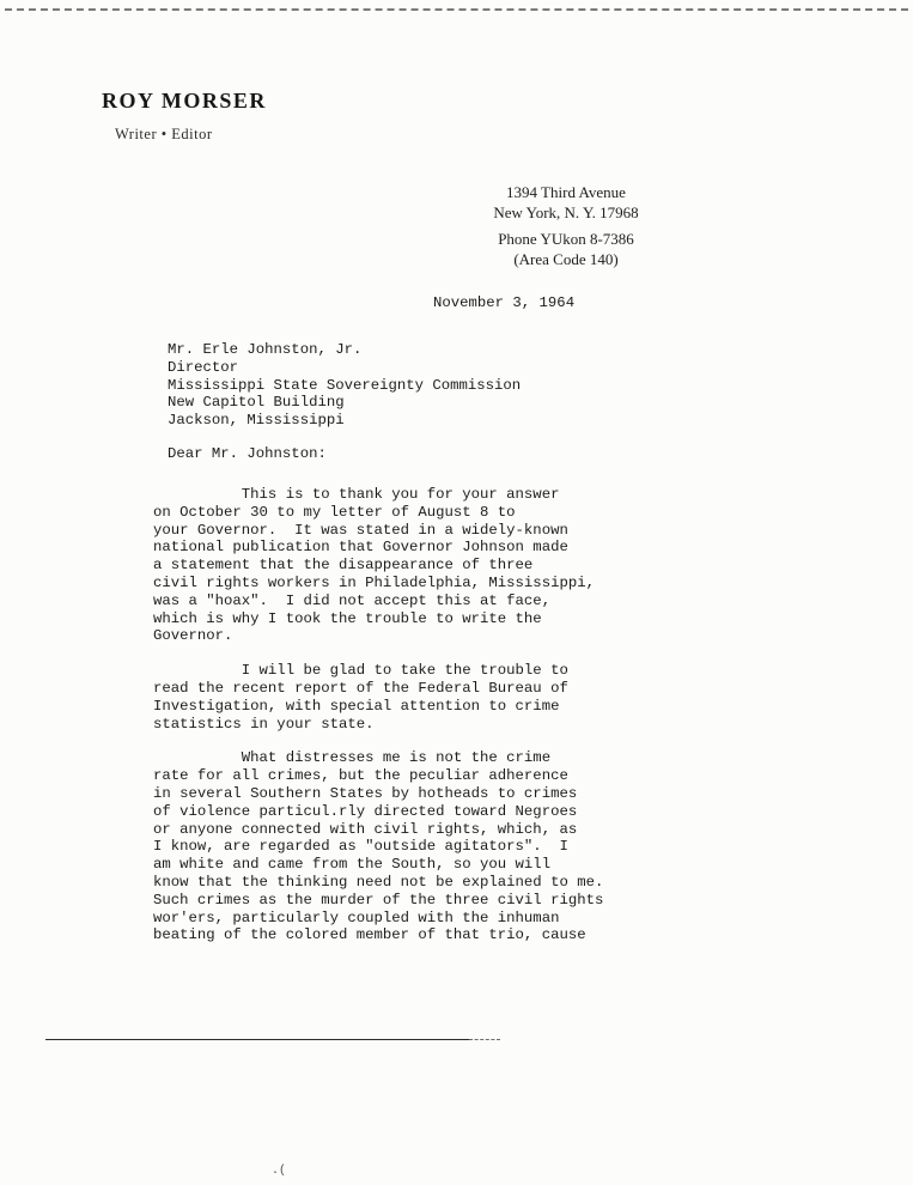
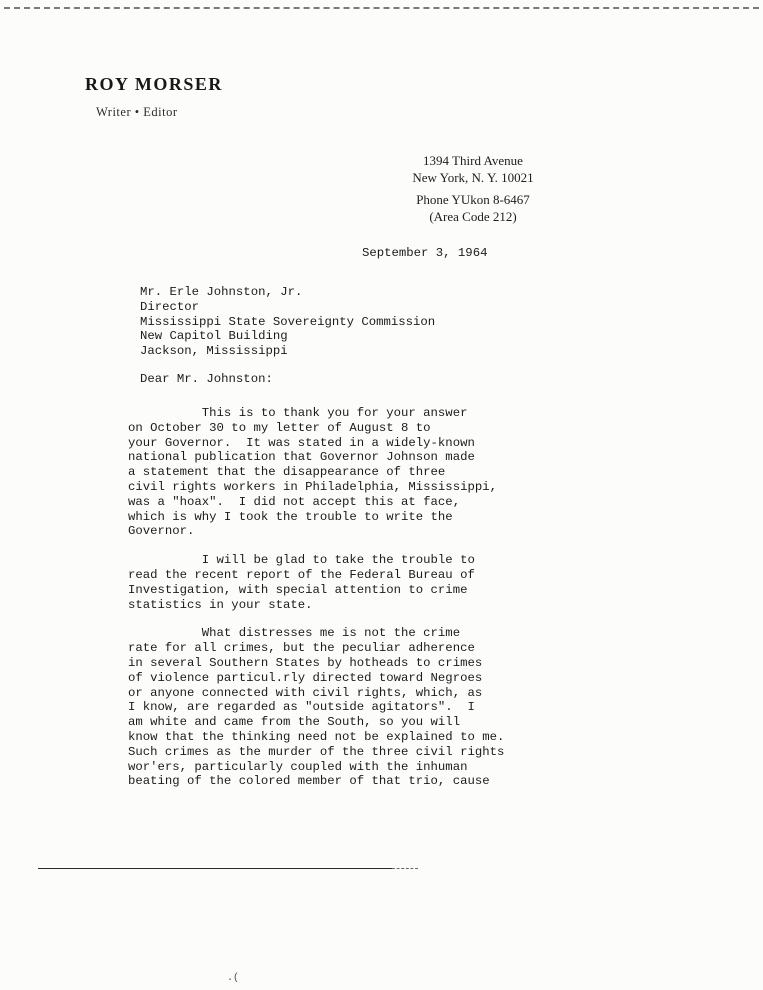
  ROY MORSER
  Writer • Editor
  1394 Third Avenue
- New York, N. Y. 17968
+ New York, N. Y. 10021
- Phone YUkon 8-7386
+ Phone YUkon 8-6467
- (Area Code 140)
+ (Area Code 212)
- November 3, 1964
+ September 3, 1964
  Mr. Erle Johnston, Jr.
  Director
  Mississippi State Sovereignty Commission
  New Capitol Building
  Jackson, Mississippi
  Dear Mr. Johnston:
  This is to thank you for your answer
  on October 30 to my letter of August 8 to
  your Governor. It was stated in a widely-known
  national publication that Governor Johnson made
  a statement that the disappearance of three
  civil rights workers in Philadelphia, Mississippi,
  was a "hoax". I did not accept this at face,
  which is why I took the trouble to write the
  Governor.
  I will be glad to take the trouble to
  read the recent report of the Federal Bureau of
  Investigation, with special attention to crime
  statistics in your state.
  What distresses me is not the crime
  rate for all crimes, but the peculiar adherence
  in several Southern States by hotheads to crimes
  of violence particul.rly directed toward Negroes
  or anyone connected with civil rights, which, as
  I know, are regarded as "outside agitators". I
  am white and came from the South, so you will
  know that the thinking need not be explained to me.
  Such crimes as the murder of the three civil rights
  wor'ers, particularly coupled with the inhuman
  beating of the colored member of that trio, cause
  .(
